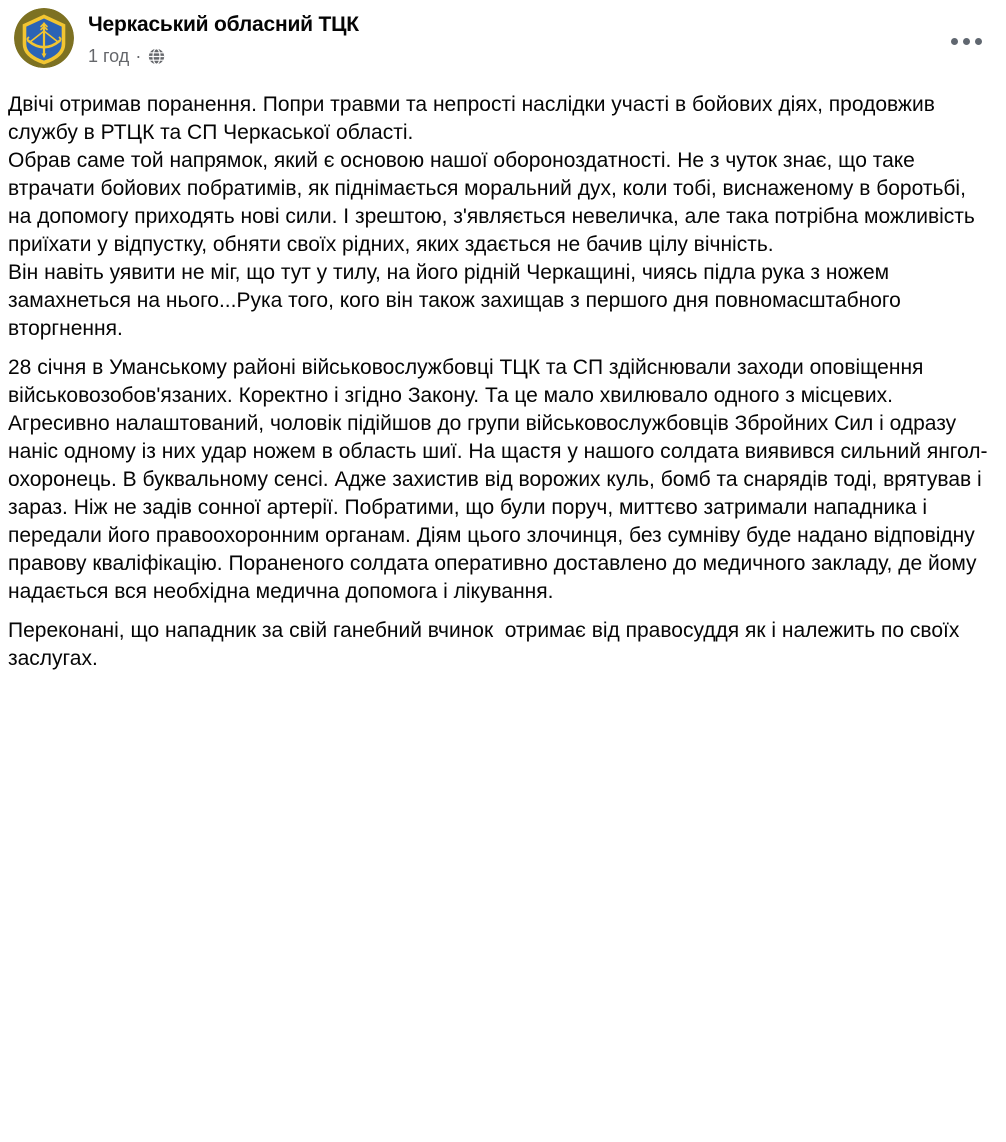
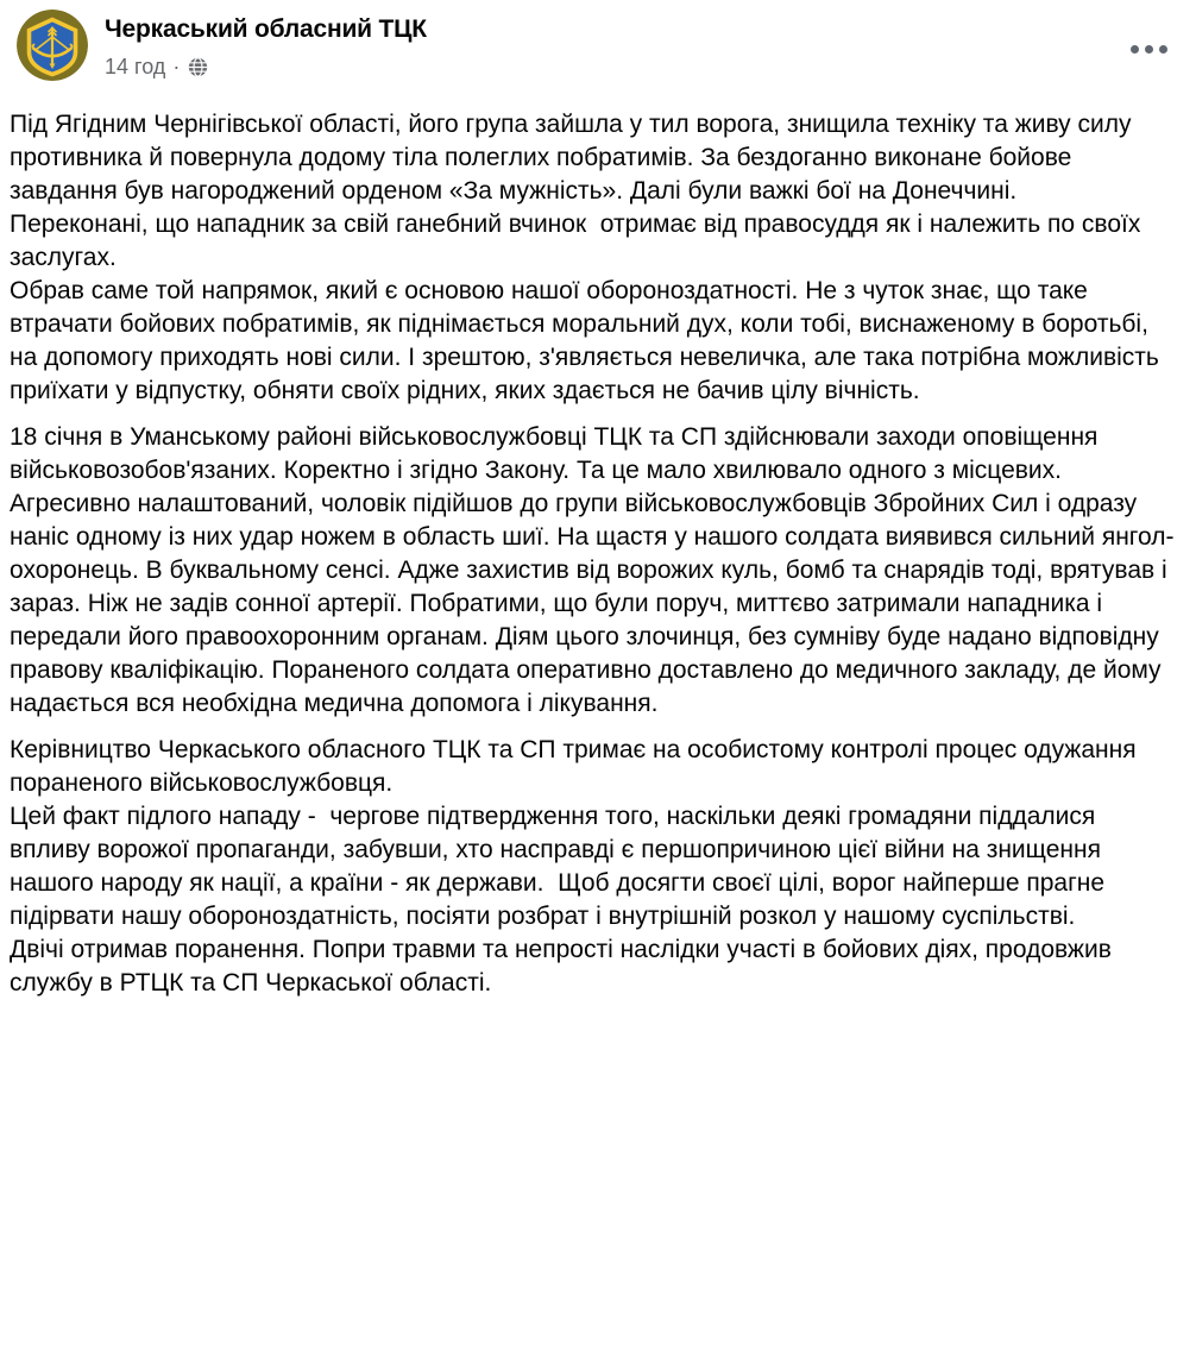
  Черкаський обласний ТЦК
- 1 год
+ 14 год
  ·
+ Під Ягідним Чернігівської області, його група зайшла у тил ворога, знищила техніку та живу силу противника й повернула додому тіла полеглих побратимів. За бездоганно виконане бойове завдання був нагороджений орденом «За мужність». Далі були важкі бої на Донеччині.
- Двічі отримав поранення. Попри травми та непрості наслідки участі в бойових діях, продовжив службу в РТЦК та СП Черкаської області.
+ Переконані, що нападник за свій ганебний вчинок отримає від правосуддя як і належить по своїх заслугах.
  Обрав саме той напрямок, який є основою нашої обороноздатності. Не з чуток знає, що таке втрачати бойових побратимів, як піднімається моральний дух, коли тобі, виснаженому в боротьбі, на допомогу приходять нові сили. І зрештою, з'являється невеличка, але така потрібна можливість приїхати у відпустку, обняти своїх рідних, яких здається не бачив цілу вічність.
- Він навіть уявити не міг, що тут у тилу, на його рідній Черкащині, чиясь підла рука з ножем замахнеться на нього...Рука того, кого він також захищав з першого дня повномасштабного вторгнення.
- 28 січня в Уманському районі військовослужбовці ТЦК та СП здійснювали заходи оповіщення військовозобов'язаних. Коректно і згідно Закону. Та це мало хвилювало одного з місцевих. Агресивно налаштований, чоловік підійшов до групи військовослужбовців Збройних Сил і одразу наніс одному із них удар ножем в область шиї. На щастя у нашого солдата виявився сильний янгол-охоронець. В буквальному сенсі. Адже захистив від ворожих куль, бомб та снарядів тоді, врятував і зараз. Ніж не задів сонної артерії. Побратими, що були поруч, миттєво затримали нападника і передали його правоохоронним органам. Діям цього злочинця, без сумніву буде надано відповідну правову кваліфікацію. Пораненого солдата оперативно доставлено до медичного закладу, де йому надається вся необхідна медична допомога і лікування.
+ 18 січня в Уманському районі військовослужбовці ТЦК та СП здійснювали заходи оповіщення військовозобов'язаних. Коректно і згідно Закону. Та це мало хвилювало одного з місцевих. Агресивно налаштований, чоловік підійшов до групи військовослужбовців Збройних Сил і одразу наніс одному із них удар ножем в область шиї. На щастя у нашого солдата виявився сильний янгол-охоронець. В буквальному сенсі. Адже захистив від ворожих куль, бомб та снарядів тоді, врятував і зараз. Ніж не задів сонної артерії. Побратими, що були поруч, миттєво затримали нападника і передали його правоохоронним органам. Діям цього злочинця, без сумніву буде надано відповідну правову кваліфікацію. Пораненого солдата оперативно доставлено до медичного закладу, де йому надається вся необхідна медична допомога і лікування.
+ Керівництво Черкаського обласного ТЦК та СП тримає на особистому контролі процес одужання пораненого військовослужбовця.
+ Цей факт підлого нападу - чергове підтвердження того, наскільки деякі громадяни піддалися впливу ворожої пропаганди, забувши, хто насправді є першопричиною цієї війни на знищення нашого народу як нації, а країни - як держави. Щоб досягти своєї цілі, ворог найперше прагне підірвати нашу обороноздатність, посіяти розбрат і внутрішній розкол у нашому суспільстві.
- Переконані, що нападник за свій ганебний вчинок отримає від правосуддя як і належить по своїх заслугах.
+ Двічі отримав поранення. Попри травми та непрості наслідки участі в бойових діях, продовжив службу в РТЦК та СП Черкаської області.
